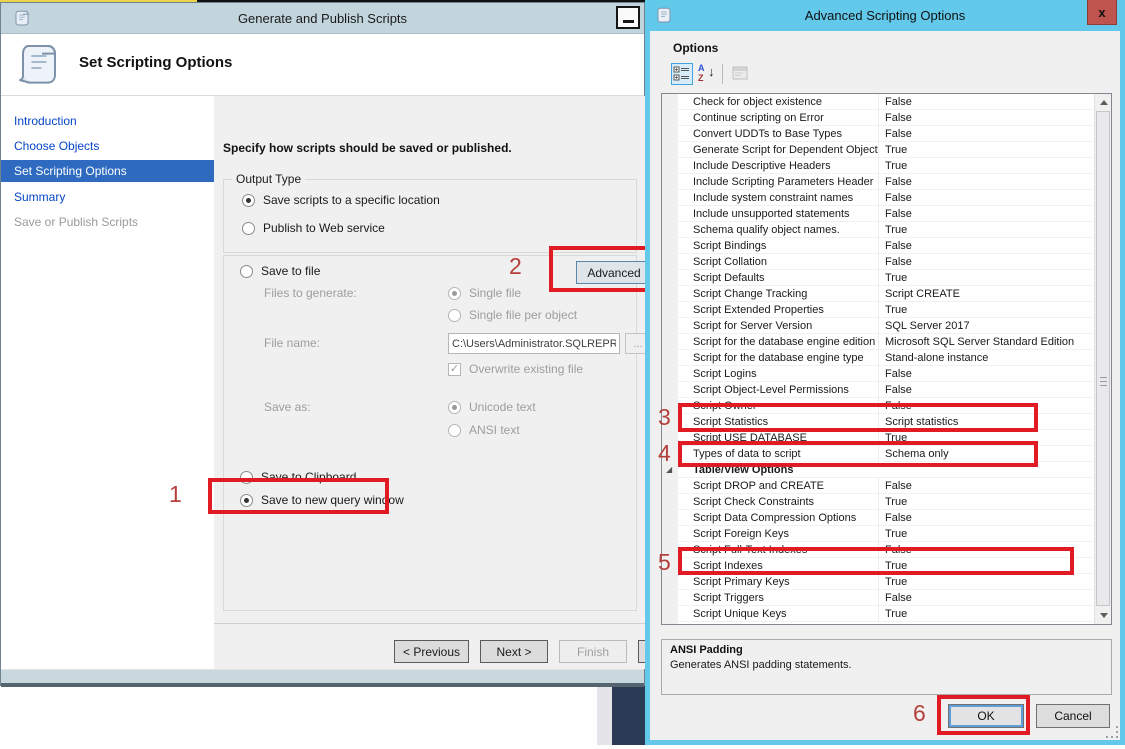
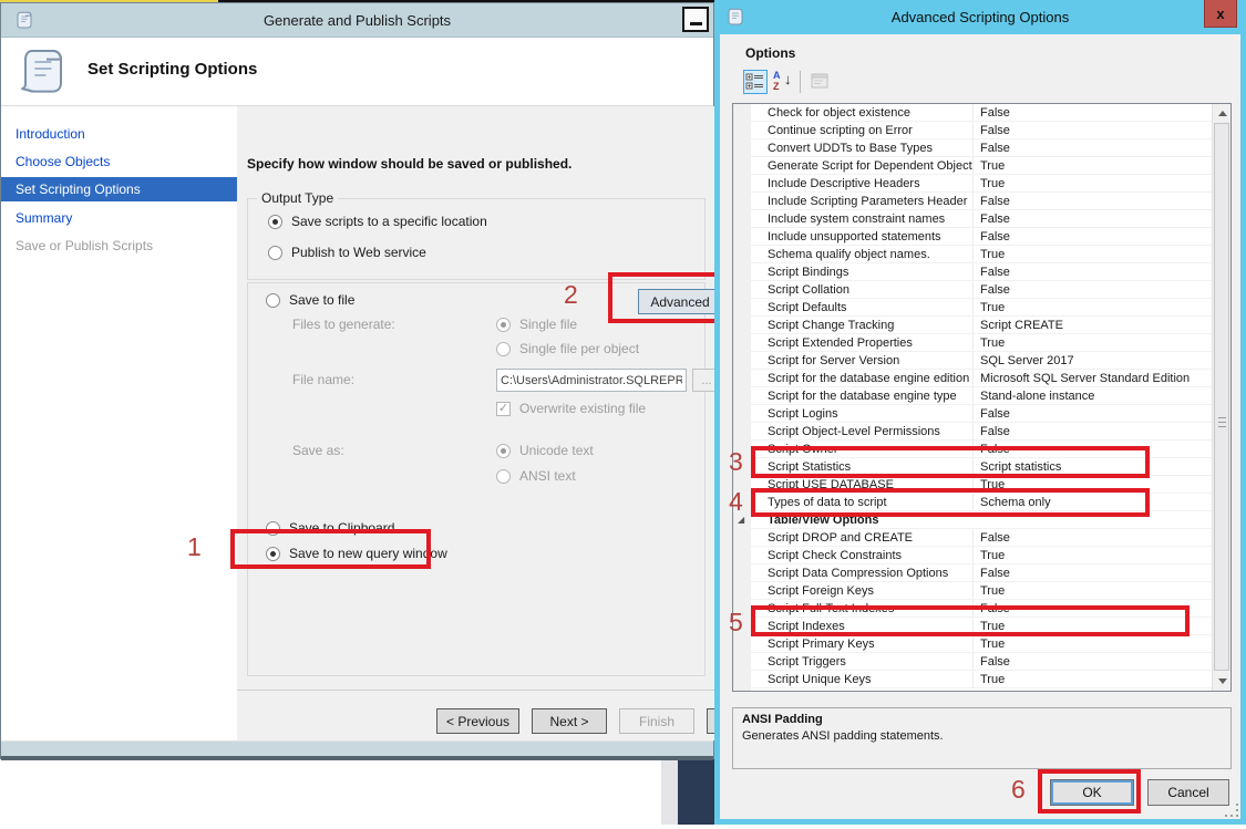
  Generate and Publish Scripts
  Set Scripting Options
  Introduction
  Choose Objects
  Set Scripting Options
  Summary
  Save or Publish Scripts
- Specify how scripts should be saved or published.
+ Specify how window should be saved or published.
  Output Type
  Save scripts to a specific location
  Publish to Web service
  Save to file
  Advanced
  Files to generate:
  Single file
  Single file per object
  File name:
  C:\Users\Administrator.SQLREPR
  ...
  ✓
  Overwrite existing file
  Save as:
  Unicode text
  ANSI text
  Save to Clipboard
  Save to new query window
  < Previous
  Next >
  Finish
  1
  2
  Advanced Scripting Options
  x
  Options
  A
  Z
  ↓
  Check for object existence
  False
  Continue scripting on Error
  False
  Convert UDDTs to Base Types
  False
  Generate Script for Dependent Object
  True
  Include Descriptive Headers
  True
  Include Scripting Parameters Header
  False
  Include system constraint names
  False
  Include unsupported statements
  False
  Schema qualify object names.
  True
  Script Bindings
  False
  Script Collation
  False
  Script Defaults
  True
  Script Change Tracking
  Script CREATE
  Script Extended Properties
  True
  Script for Server Version
  SQL Server 2017
  Script for the database engine edition
  Microsoft SQL Server Standard Edition
  Script for the database engine type
  Stand-alone instance
  Script Logins
  False
  Script Object-Level Permissions
  False
  Script Owner
  False
  Script Statistics
  Script statistics
  Script USE DATABASE
  True
  Types of data to script
  Schema only
  ◢
  Table/View Options
  Script DROP and CREATE
  False
  Script Check Constraints
  True
  Script Data Compression Options
  False
  Script Foreign Keys
  True
  Script Full-Text Indexes
  False
  Script Indexes
  True
  Script Primary Keys
  True
  Script Triggers
  False
  Script Unique Keys
  True
  ANSI Padding
  Generates ANSI padding statements.
  OK
  Cancel
  3
  4
  5
  6
